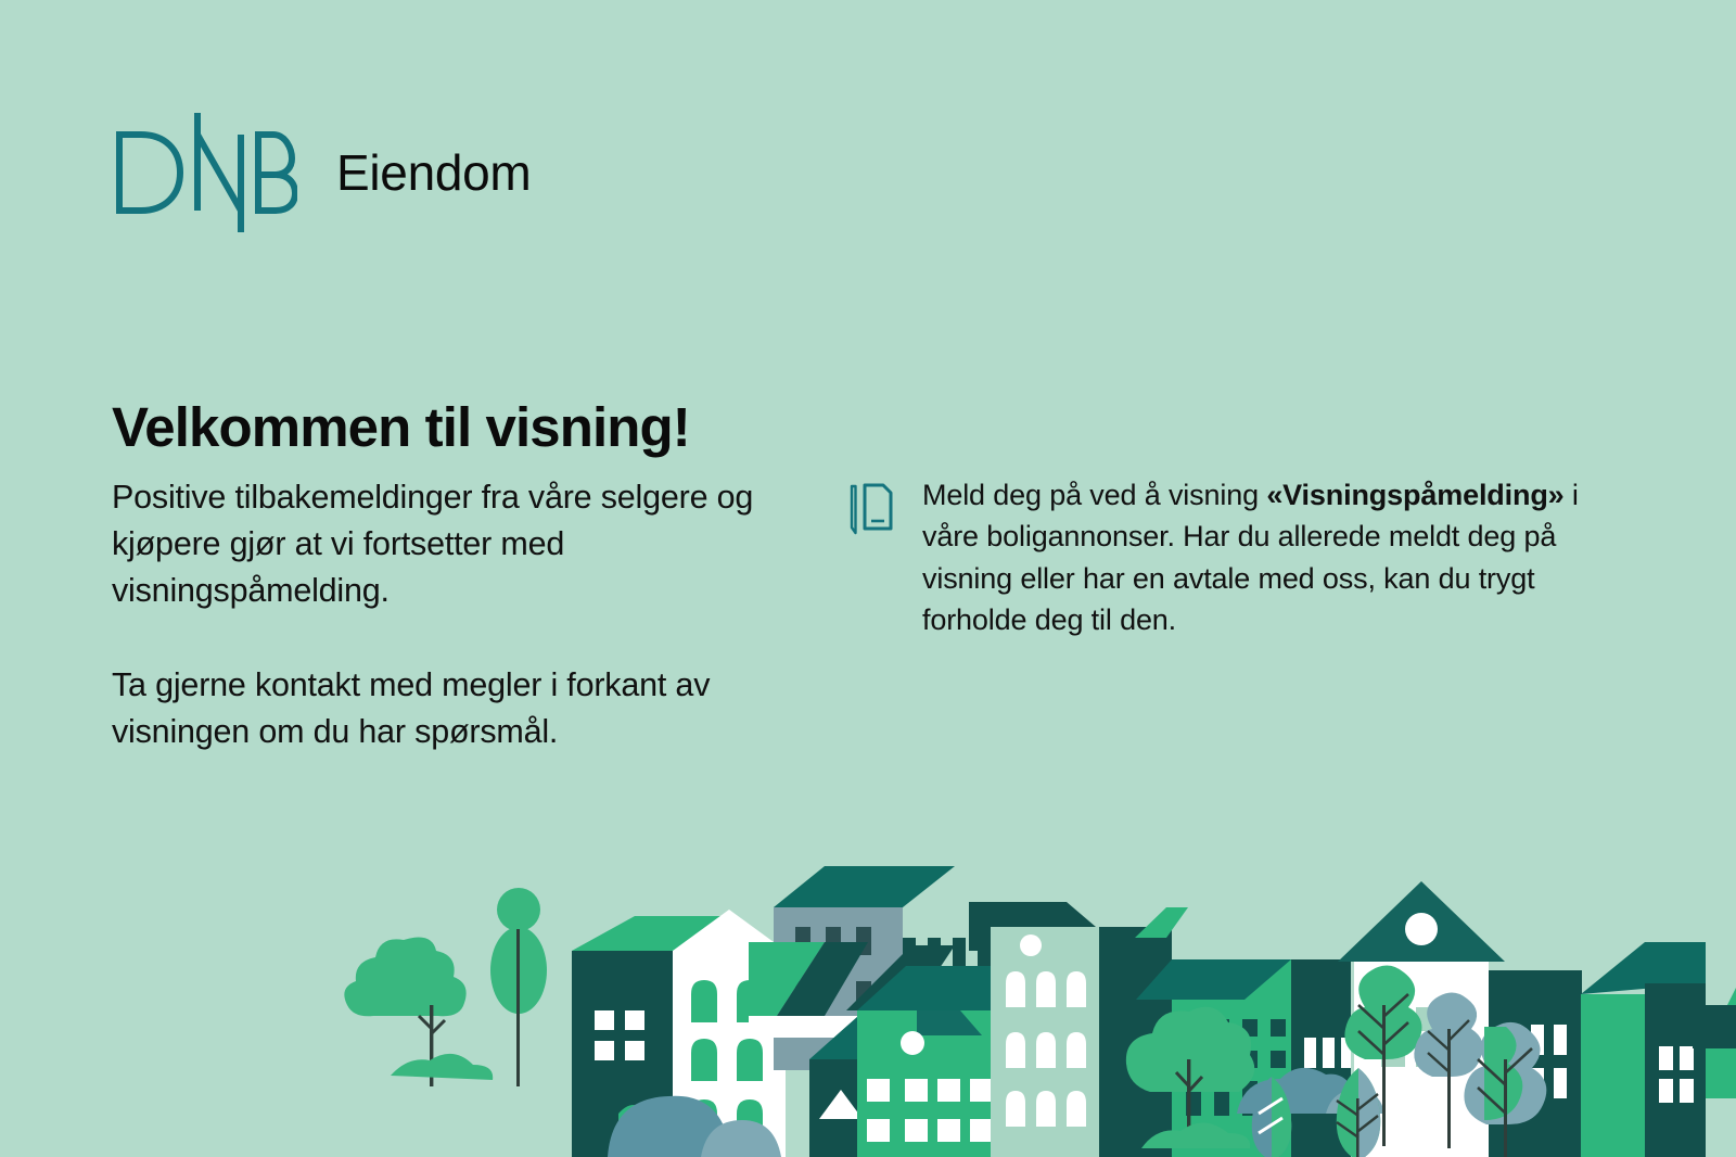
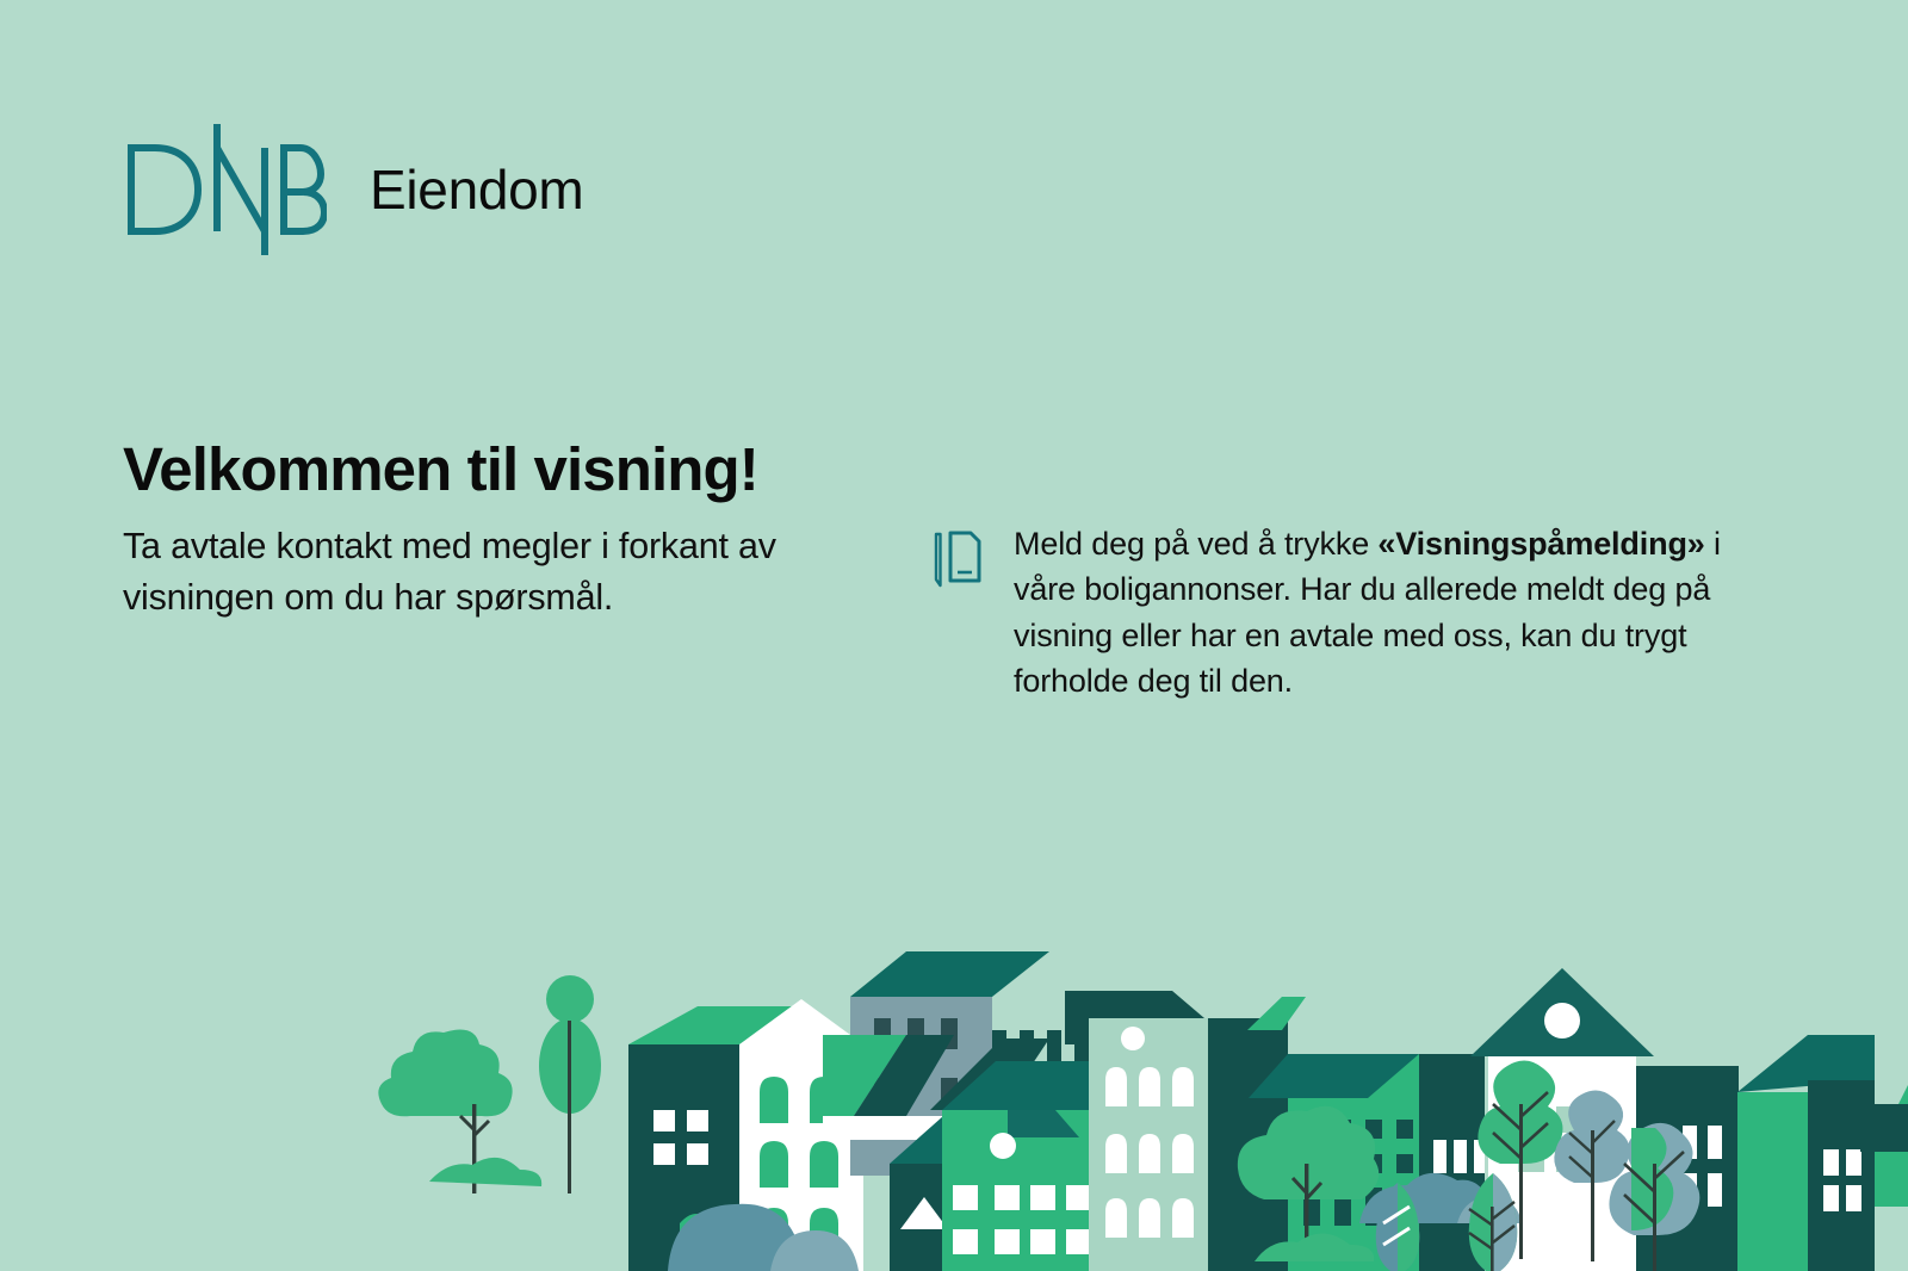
  Eiendom
  Velkommen til visning!
- Positive tilbakemeldinger fra våre selgere og kjøpere gjør at vi fortsetter med visningspåmelding.
- Ta gjerne kontakt med megler i forkant av visningen om du har spørsmål.
+ Ta avtale kontakt med megler i forkant av visningen om du har spørsmål.
- Meld deg på ved å visning «Visningspåmelding» i våre boligannonser. Har du allerede meldt deg på visning eller har en avtale med oss, kan du trygt forholde deg til den.
+ Meld deg på ved å trykke «Visningspåmelding» i våre boligannonser. Har du allerede meldt deg på visning eller har en avtale med oss, kan du trygt forholde deg til den.
